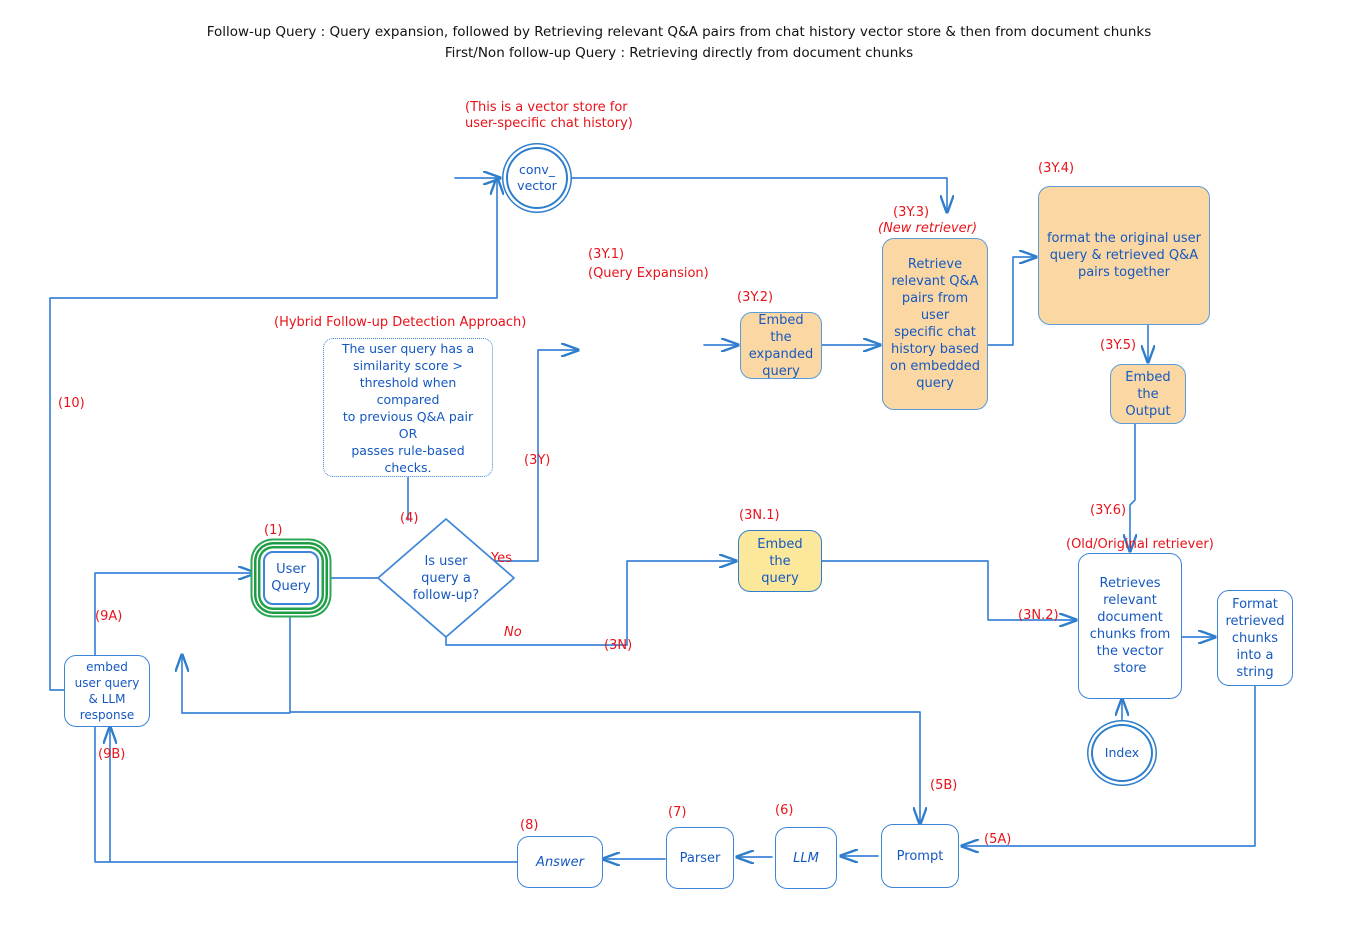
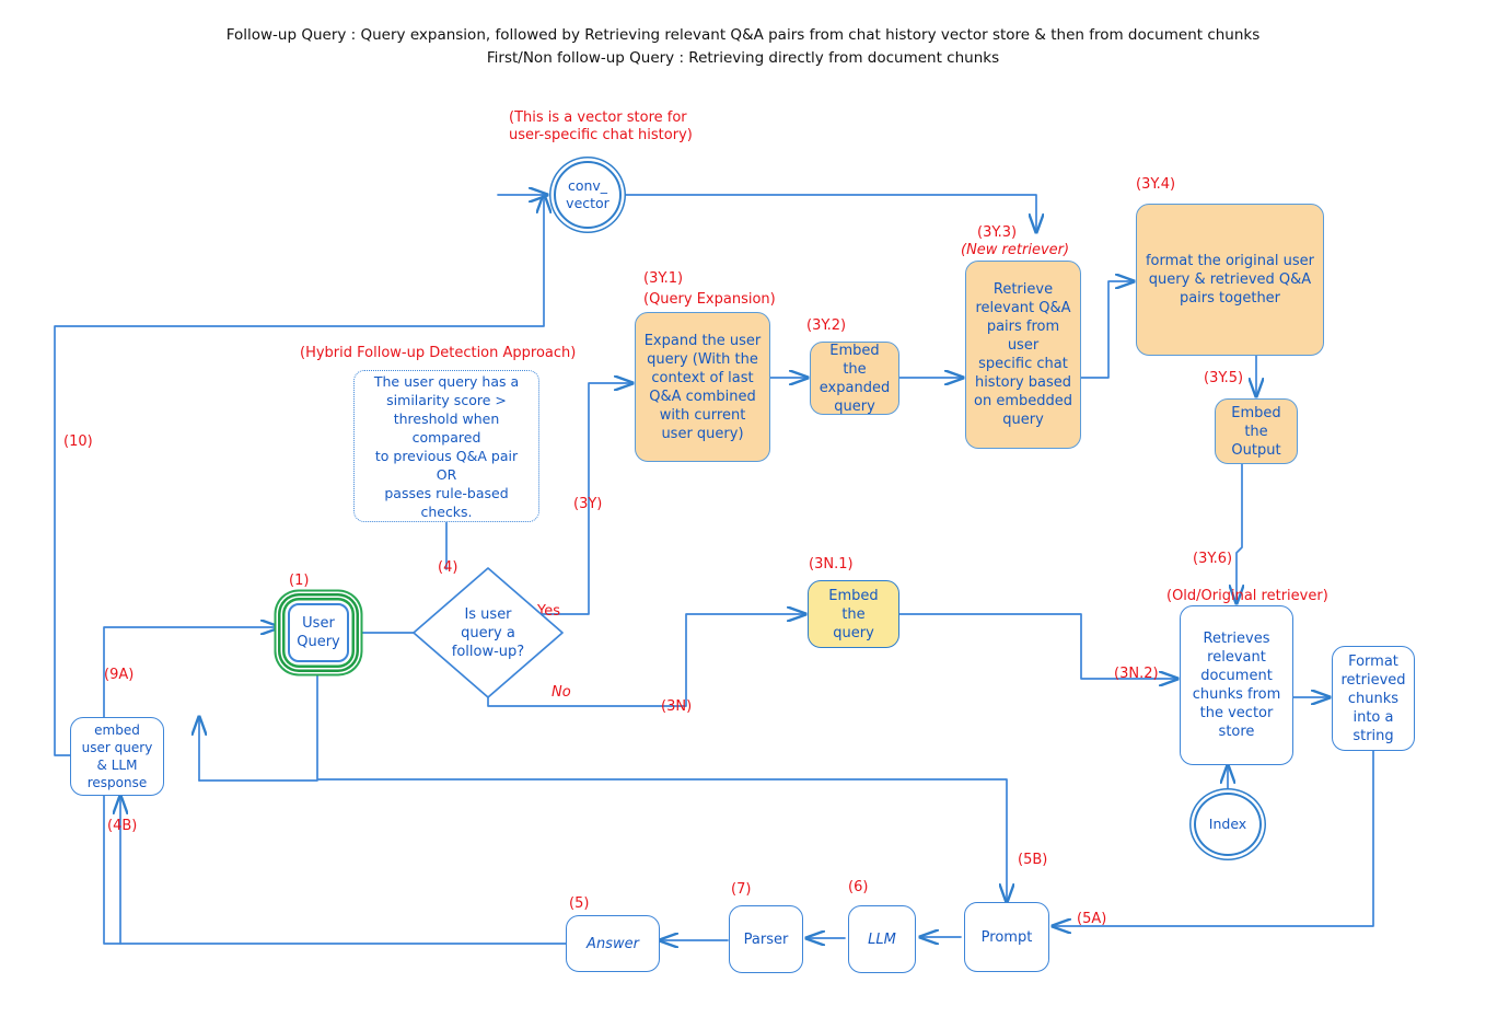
  Follow-up Query : Query expansion, followed by Retrieving relevant Q&A pairs from chat history vector store & then from document chunks
  First/Non follow-up Query : Retrieving directly from document chunks
  (This is a vector store for
  user-specific chat history)
  (3Y.4)
  (3Y.3)
  (New retriever)
  (3Y.1)
  (Query Expansion)
  (3Y.2)
  (Hybrid Follow-up Detection Approach)
  (3Y.5)
  (10)
  (3Y)
  (3Y.6)
  (3N.1)
  (1)
  (4)
  (Old/Original retriever)
  (3N.2)
  (9A)
  (3N)
- (9B)
+ (4B)
  (5B)
- (8)
+ (5)
  (7)
  (6)
  (5A)
  Yes
  No
  conv_
  vector
+ Expand the user
+ query (With the
+ context of last
+ Q&A combined
+ with current
+ user query)
  Embed the
  expanded
  query
  Retrieve
  relevant Q&A
  pairs from user
  specific chat
  history based
  on embedded
  query
  format the original user
  query & retrieved Q&A
  pairs together
  Embed the
  Output
  The user query has a
  similarity score >
  threshold when compared
  to previous Q&A pair OR
  passes rule-based
  checks.
  Embed the
  query
  User
  Query
  Is user
  query a
  follow-up?
  Retrieves
  relevant
  document
  chunks from
  the vector
  store
  Format
  retrieved
  chunks
  into a
  string
  Index
  embed
  user query
  & LLM
  response
  Prompt
  LLM
  Parser
  Answer
